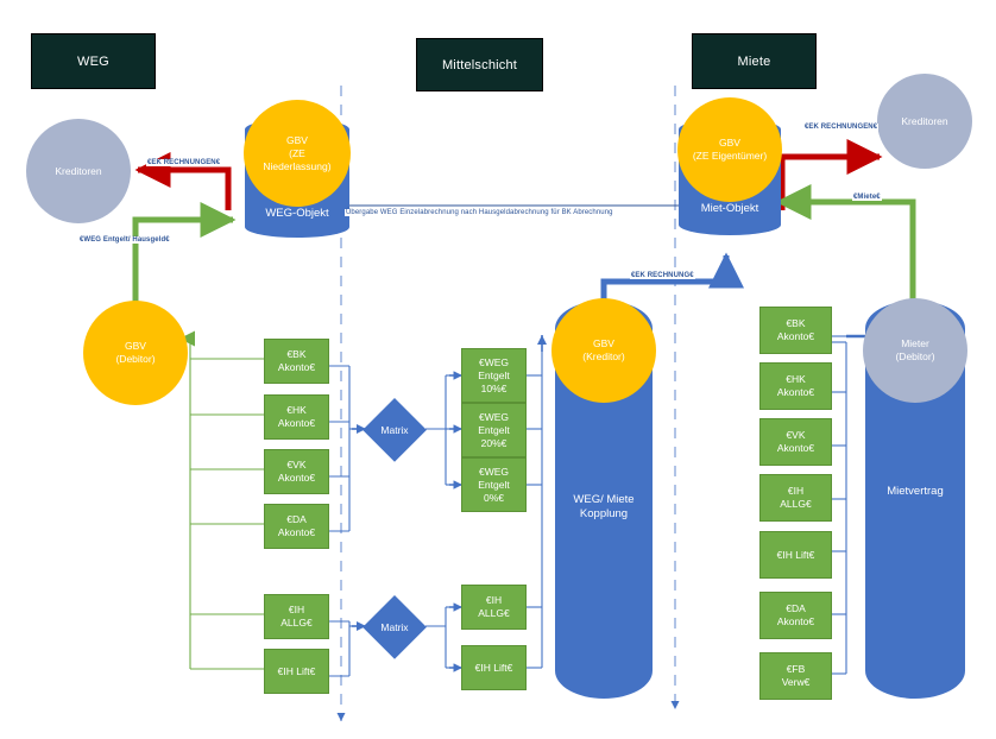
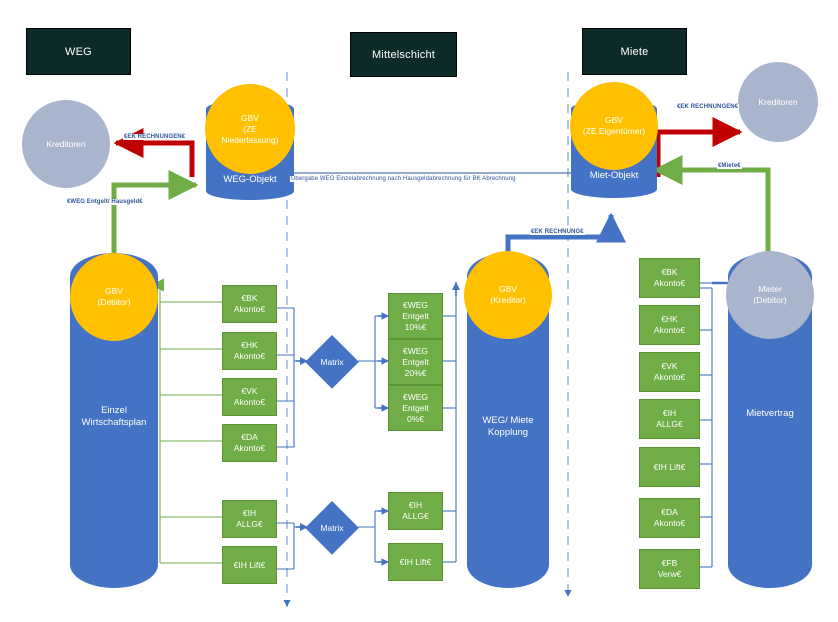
  WEG
  Mittelschicht
  Miete
  Kreditoren
  WEG-Objekt
  GBV
  (ZE
  Niederlassung)
  Kreditoren
  Miet-Objekt
  GBV
  (ZE Eigentümer)
+ Einzel
+ Wirtschaftsplan
  GBV
  (Debitor)
  WEG/ Miete
  Kopplung
  GBV
  (Kreditor)
  Mietvertrag
  Mieter
  (Debitor)
  €BK
  Akonto€
  €HK
  Akonto€
  €VK
  Akonto€
  €DA
  Akonto€
  €IH
  ALLG€
  €IH Lift€
  Matrix
  Matrix
  €WEG
  Entgelt
  10%€
  €WEG
  Entgelt
  20%€
  €WEG
  Entgelt
  0%€
  €IH
  ALLG€
  €IH Lift€
  €BK
  Akonto€
  €HK
  Akonto€
  €VK
  Akonto€
  €IH
  ALLG€
  €IH Lift€
  €DA
  Akonto€
  €FB
  Verw€
